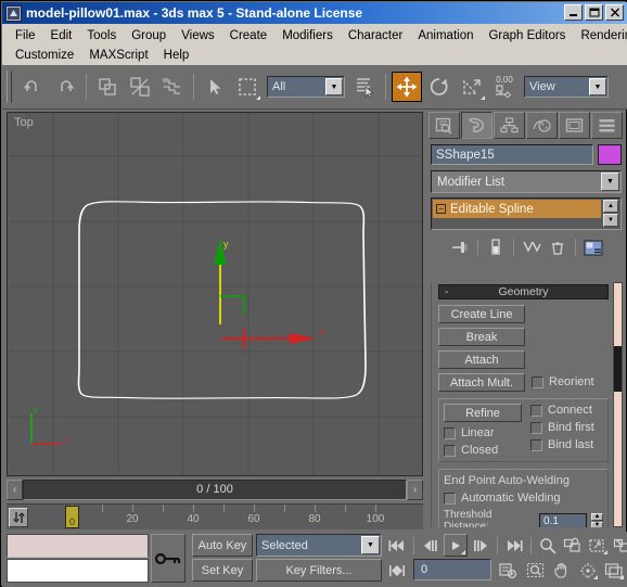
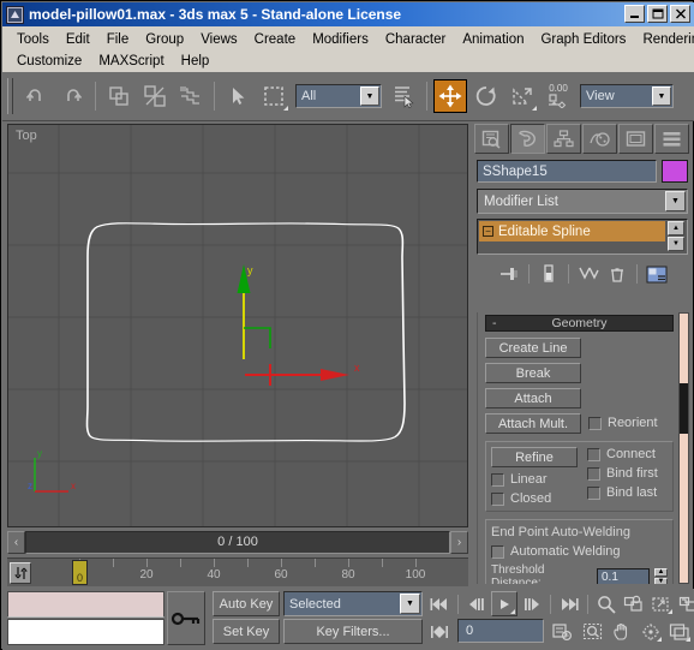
  model-pillow01.max - 3ds max 5 - Stand-alone License
- File
+ Tools
  Edit
- Tools
+ File
  Group
  Views
  Create
  Modifiers
  Character
  Animation
  Graph Editors
  Renderi
  Customize
  MAXScript
  Help
  All
  0.00
  View
  y
  x
  y
  x
  z
  Top
  ‹
  0 / 100
  ›
  20
  40
  60
  80
  100
  0
  Auto Key
  Set Key
  Selected
  Key Filters...
  0
  SShape15
  Modifier List
  −
  Editable Spline
  -
  Geometry
  Create Line
  Break
  Attach
  Attach Mult.
  Reorient
  Refine
  Linear
  Closed
  Connect
  Bind first
  Bind last
  End Point Auto-Welding
  Automatic Welding
  Threshold Distance:
  0.1
